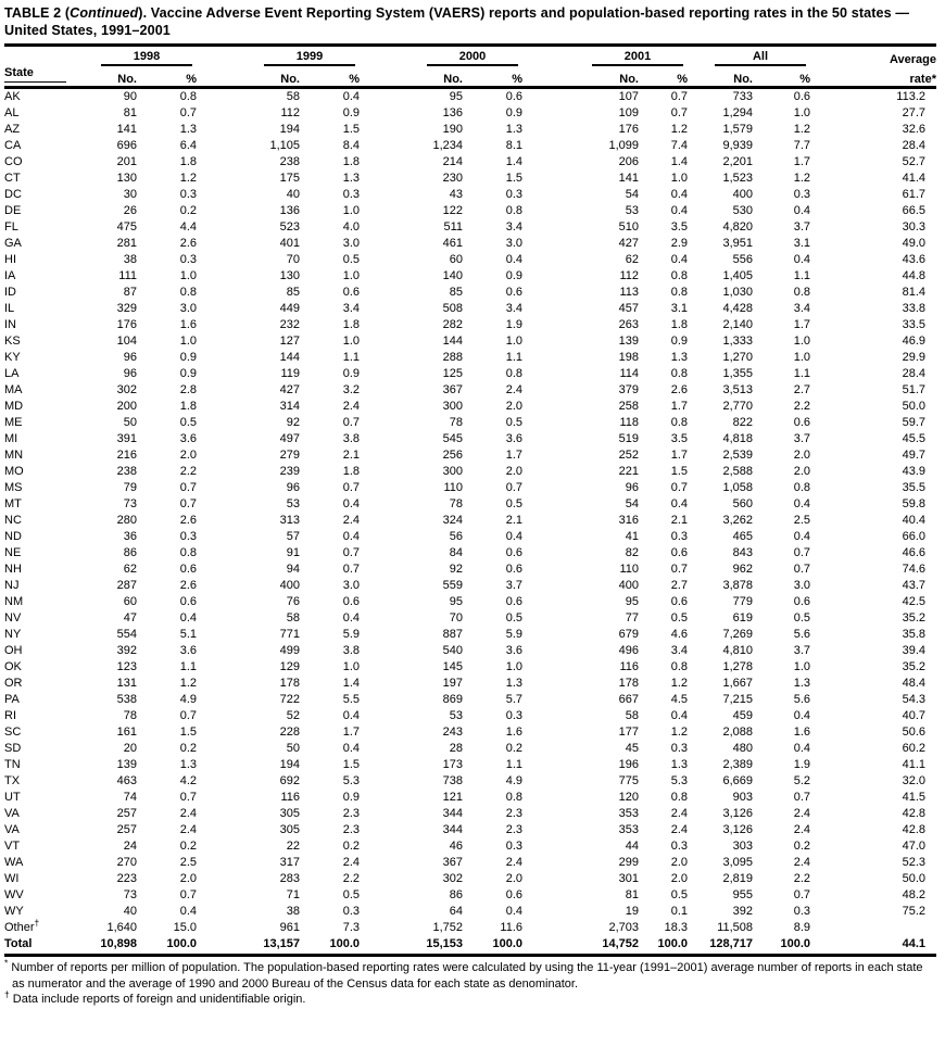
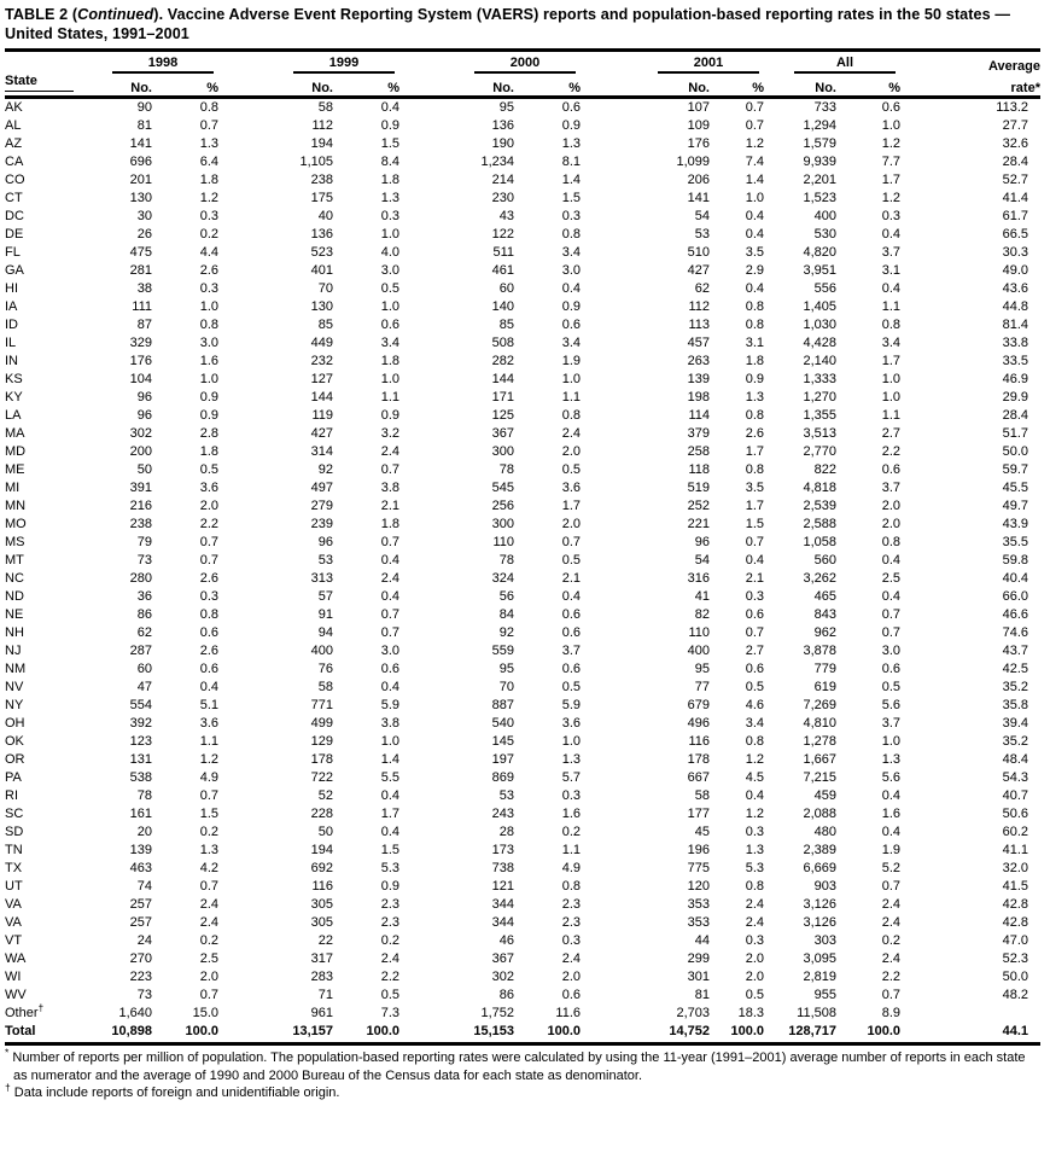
  TABLE 2 (Continued). Vaccine Adverse Event Reporting System (VAERS) reports and population-based reporting rates in the 50 states — United States, 1991–2001
  	1998	1999	2000	2001	All	Average
  State	No.	%	No.	%	No.	%	No.	%	No.	%	rate*
  AK	90	0.8	58	0.4	95	0.6	107	0.7	733	0.6	113.2
  AL	81	0.7	112	0.9	136	0.9	109	0.7	1,294	1.0	27.7
  AZ	141	1.3	194	1.5	190	1.3	176	1.2	1,579	1.2	32.6
  CA	696	6.4	1,105	8.4	1,234	8.1	1,099	7.4	9,939	7.7	28.4
  CO	201	1.8	238	1.8	214	1.4	206	1.4	2,201	1.7	52.7
  CT	130	1.2	175	1.3	230	1.5	141	1.0	1,523	1.2	41.4
  DC	30	0.3	40	0.3	43	0.3	54	0.4	400	0.3	61.7
  DE	26	0.2	136	1.0	122	0.8	53	0.4	530	0.4	66.5
  FL	475	4.4	523	4.0	511	3.4	510	3.5	4,820	3.7	30.3
  GA	281	2.6	401	3.0	461	3.0	427	2.9	3,951	3.1	49.0
  HI	38	0.3	70	0.5	60	0.4	62	0.4	556	0.4	43.6
  IA	111	1.0	130	1.0	140	0.9	112	0.8	1,405	1.1	44.8
  ID	87	0.8	85	0.6	85	0.6	113	0.8	1,030	0.8	81.4
  IL	329	3.0	449	3.4	508	3.4	457	3.1	4,428	3.4	33.8
  IN	176	1.6	232	1.8	282	1.9	263	1.8	2,140	1.7	33.5
  KS	104	1.0	127	1.0	144	1.0	139	0.9	1,333	1.0	46.9
- KY	96	0.9	144	1.1	288	1.1	198	1.3	1,270	1.0	29.9
+ KY	96	0.9	144	1.1	171	1.1	198	1.3	1,270	1.0	29.9
  LA	96	0.9	119	0.9	125	0.8	114	0.8	1,355	1.1	28.4
  MA	302	2.8	427	3.2	367	2.4	379	2.6	3,513	2.7	51.7
  MD	200	1.8	314	2.4	300	2.0	258	1.7	2,770	2.2	50.0
  ME	50	0.5	92	0.7	78	0.5	118	0.8	822	0.6	59.7
  MI	391	3.6	497	3.8	545	3.6	519	3.5	4,818	3.7	45.5
  MN	216	2.0	279	2.1	256	1.7	252	1.7	2,539	2.0	49.7
  MO	238	2.2	239	1.8	300	2.0	221	1.5	2,588	2.0	43.9
  MS	79	0.7	96	0.7	110	0.7	96	0.7	1,058	0.8	35.5
  MT	73	0.7	53	0.4	78	0.5	54	0.4	560	0.4	59.8
  NC	280	2.6	313	2.4	324	2.1	316	2.1	3,262	2.5	40.4
  ND	36	0.3	57	0.4	56	0.4	41	0.3	465	0.4	66.0
  NE	86	0.8	91	0.7	84	0.6	82	0.6	843	0.7	46.6
  NH	62	0.6	94	0.7	92	0.6	110	0.7	962	0.7	74.6
  NJ	287	2.6	400	3.0	559	3.7	400	2.7	3,878	3.0	43.7
  NM	60	0.6	76	0.6	95	0.6	95	0.6	779	0.6	42.5
  NV	47	0.4	58	0.4	70	0.5	77	0.5	619	0.5	35.2
  NY	554	5.1	771	5.9	887	5.9	679	4.6	7,269	5.6	35.8
  OH	392	3.6	499	3.8	540	3.6	496	3.4	4,810	3.7	39.4
  OK	123	1.1	129	1.0	145	1.0	116	0.8	1,278	1.0	35.2
  OR	131	1.2	178	1.4	197	1.3	178	1.2	1,667	1.3	48.4
  PA	538	4.9	722	5.5	869	5.7	667	4.5	7,215	5.6	54.3
  RI	78	0.7	52	0.4	53	0.3	58	0.4	459	0.4	40.7
  SC	161	1.5	228	1.7	243	1.6	177	1.2	2,088	1.6	50.6
  SD	20	0.2	50	0.4	28	0.2	45	0.3	480	0.4	60.2
  TN	139	1.3	194	1.5	173	1.1	196	1.3	2,389	1.9	41.1
  TX	463	4.2	692	5.3	738	4.9	775	5.3	6,669	5.2	32.0
  UT	74	0.7	116	0.9	121	0.8	120	0.8	903	0.7	41.5
  VA	257	2.4	305	2.3	344	2.3	353	2.4	3,126	2.4	42.8
  VA	257	2.4	305	2.3	344	2.3	353	2.4	3,126	2.4	42.8
  VT	24	0.2	22	0.2	46	0.3	44	0.3	303	0.2	47.0
  WA	270	2.5	317	2.4	367	2.4	299	2.0	3,095	2.4	52.3
  WI	223	2.0	283	2.2	302	2.0	301	2.0	2,819	2.2	50.0
  WV	73	0.7	71	0.5	86	0.6	81	0.5	955	0.7	48.2
- WY	40	0.4	38	0.3	64	0.4	19	0.1	392	0.3	75.2
  Other†	1,640	15.0	961	7.3	1,752	11.6	2,703	18.3	11,508	8.9
  Total	10,898	100.0	13,157	100.0	15,153	100.0	14,752	100.0	128,717	100.0	44.1
  * Number of reports per million of population. The population-based reporting rates were calculated by using the 11-year (1991–2001) average number of reports in each state as numerator and the average of 1990 and 2000 Bureau of the Census data for each state as denominator.
  † Data include reports of foreign and unidentifiable origin.
